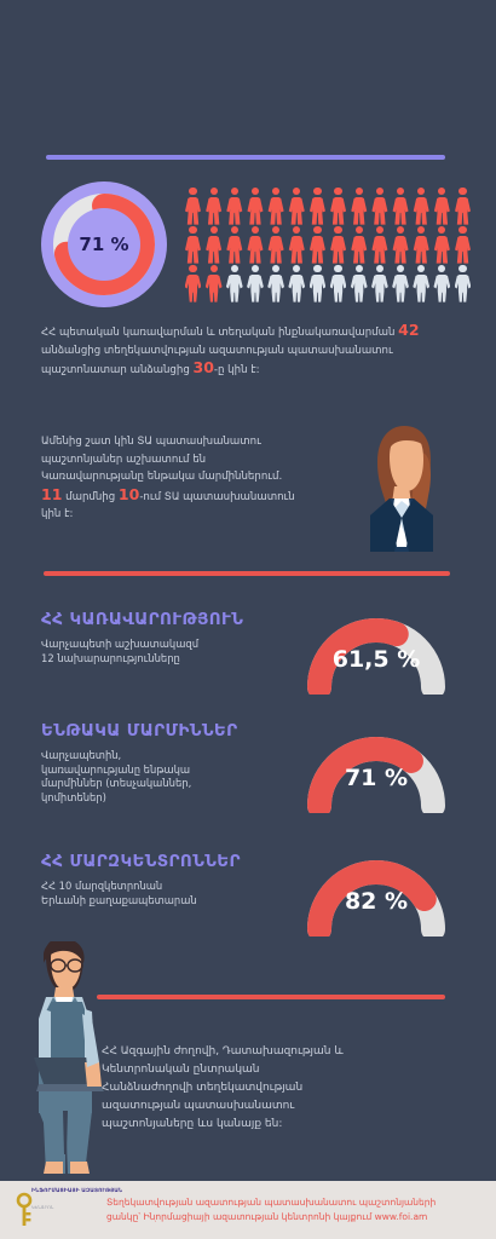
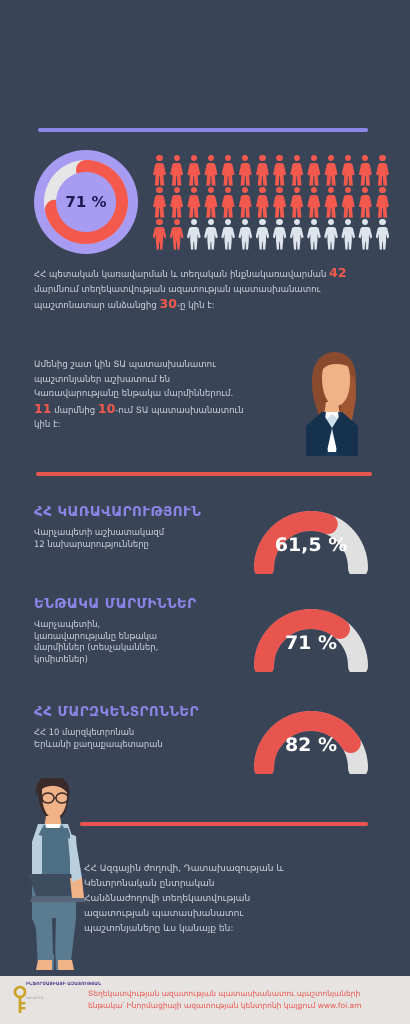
  71 %
- ՀՀ պետական կառավարման և տեղական ինքնակառավարման 42 անձանցից տեղեկատվության ազատության պատասխանատու պաշտոնատար անձանցից 30-ը կին է:
+ ՀՀ պետական կառավարման և տեղական ինքնակառավարման 42 մարմնում տեղեկատվության ազատության պատասխանատու պաշտոնատար անձանցից 30-ը կին է:
  Ամենից շատ կին ՏԱ պատասխանատու պաշտոնյաներ աշխատում են Կառավարությանը ենթակա մարմիններում. 11 մարմնից 10-ում ՏԱ պատասխանատուն կին է:
  ՀՀ ԿԱՌԱՎԱՐՈՒԹՅՈՒՆ
  Վարչապետի աշխատակազմ
  12 նախարարությունները
  61,5 %
  ԵՆԹԱԿԱ ՄԱՐՄԻՆՆԵՐ
  Վարչապետին,
  կառավարությանը ենթակա
  մարմիններ (տեսչականներ,
  կոմիտեներ)
  71 %
  ՀՀ ՄԱՐԶԿԵՆՏՐՈՆՆԵՐ
  ՀՀ 10 մարզկետրոնան
  Երևանի քաղաքապետարան
  82 %
  ՀՀ Ազգային ժողովի, Դատախազության և
  Կենտրոնական ընտրական
  Հանձնաժողովի տեղեկատվության
  ազատության պատասխանատու
  պաշտոնյաները ևս կանայք են:
  Տեղեկատվության ազատության պատասխանատու պաշտոնյաների
- ցանկը՝ Ին֖որմացիայի ազատության կենտրոնի կայքում www.foi.am
+ ենթակա՝ Ին֖որմացիայի ազատության կենտրոնի կայքում www.foi.am
